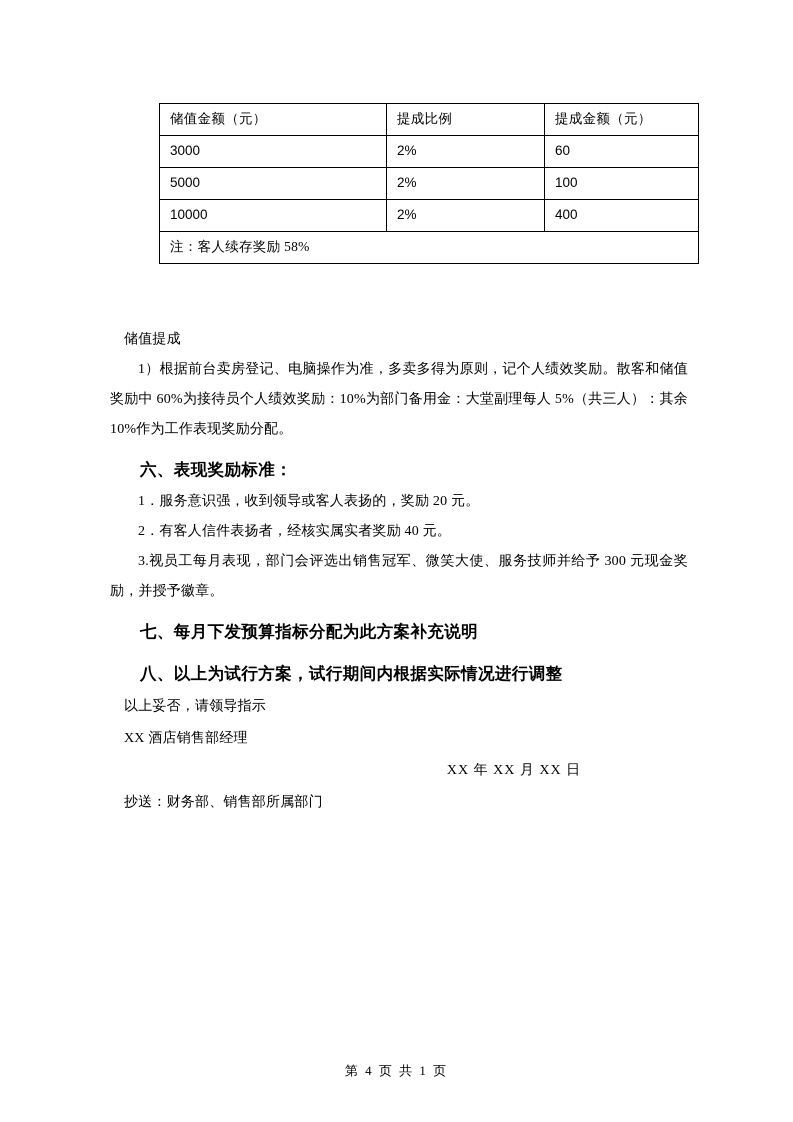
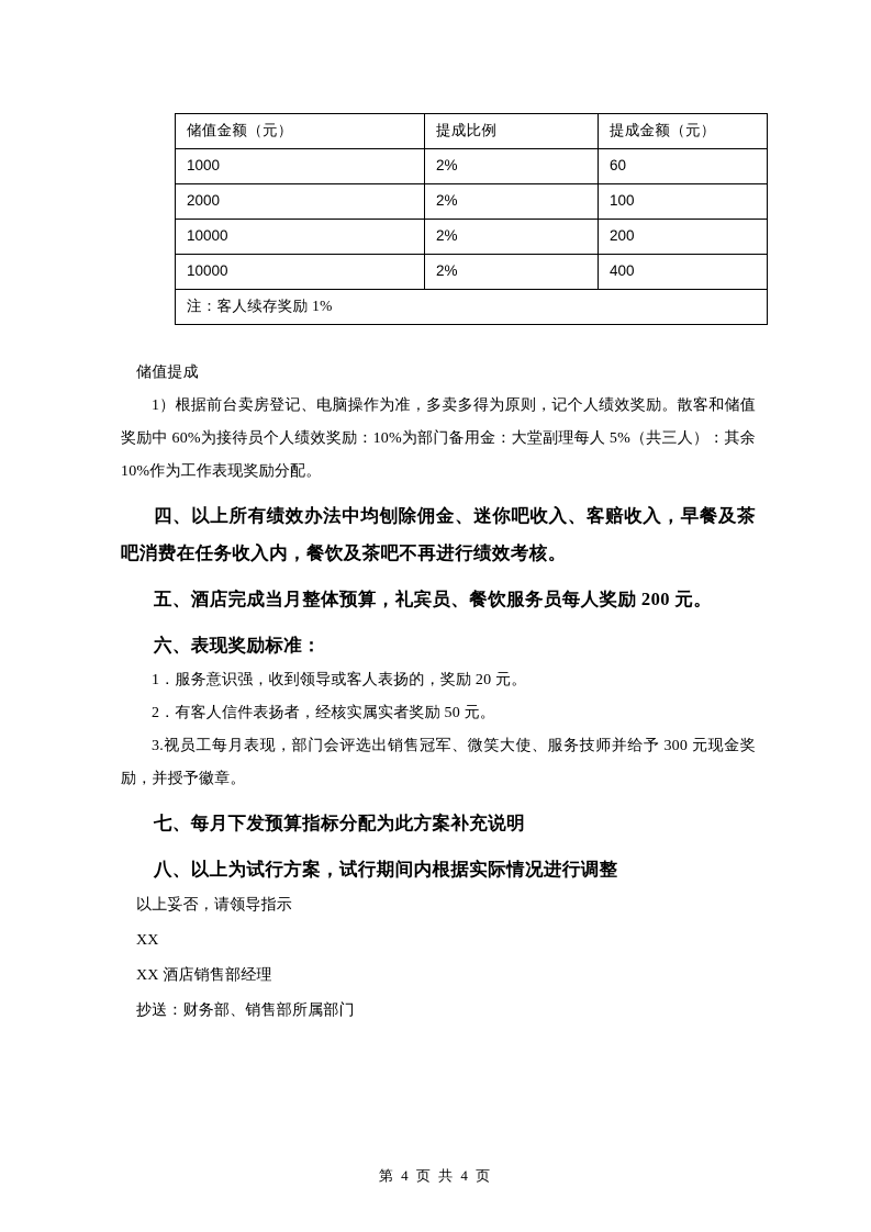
  储值金额（元）	提成比例	提成金额（元）
- 3000	2%	60
+ 1000	2%	60
- 5000	2%	100
+ 2000	2%	100
+ 10000	2%	200
  10000	2%	400
- 注：客人续存奖励 58%
+ 注：客人续存奖励 1%
  储值提成
  1）根据前台卖房登记、电脑操作为准，多卖多得为原则，记个人绩效奖励。散客和储值奖励中 60%为接待员个人绩效奖励：10%为部门备用金：大堂副理每人 5%（共三人）：其余 10%作为工作表现奖励分配。
+ 四、以上所有绩效办法中均刨除佣金、迷你吧收入、客赔收入，早餐及茶吧消费在任务收入内，餐饮及茶吧不再进行绩效考核。
+ 五、酒店完成当月整体预算，礼宾员、餐饮服务员每人奖励 200 元。
  六、表现奖励标准：
  1．服务意识强，收到领导或客人表扬的，奖励 20 元。
- 2．有客人信件表扬者，经核实属实者奖励 40 元。
+ 2．有客人信件表扬者，经核实属实者奖励 50 元。
  3.视员工每月表现，部门会评选出销售冠军、微笑大使、服务技师并给予 300 元现金奖励，并授予徽章。
  七、每月下发预算指标分配为此方案补充说明
  八、以上为试行方案，试行期间内根据实际情况进行调整
  以上妥否，请领导指示
+ XX
  XX 酒店销售部经理
- XX 年 XX 月 XX 日
  抄送：财务部、销售部所属部门
- 第 4 页 共 1 页
+ 第 4 页 共 4 页
